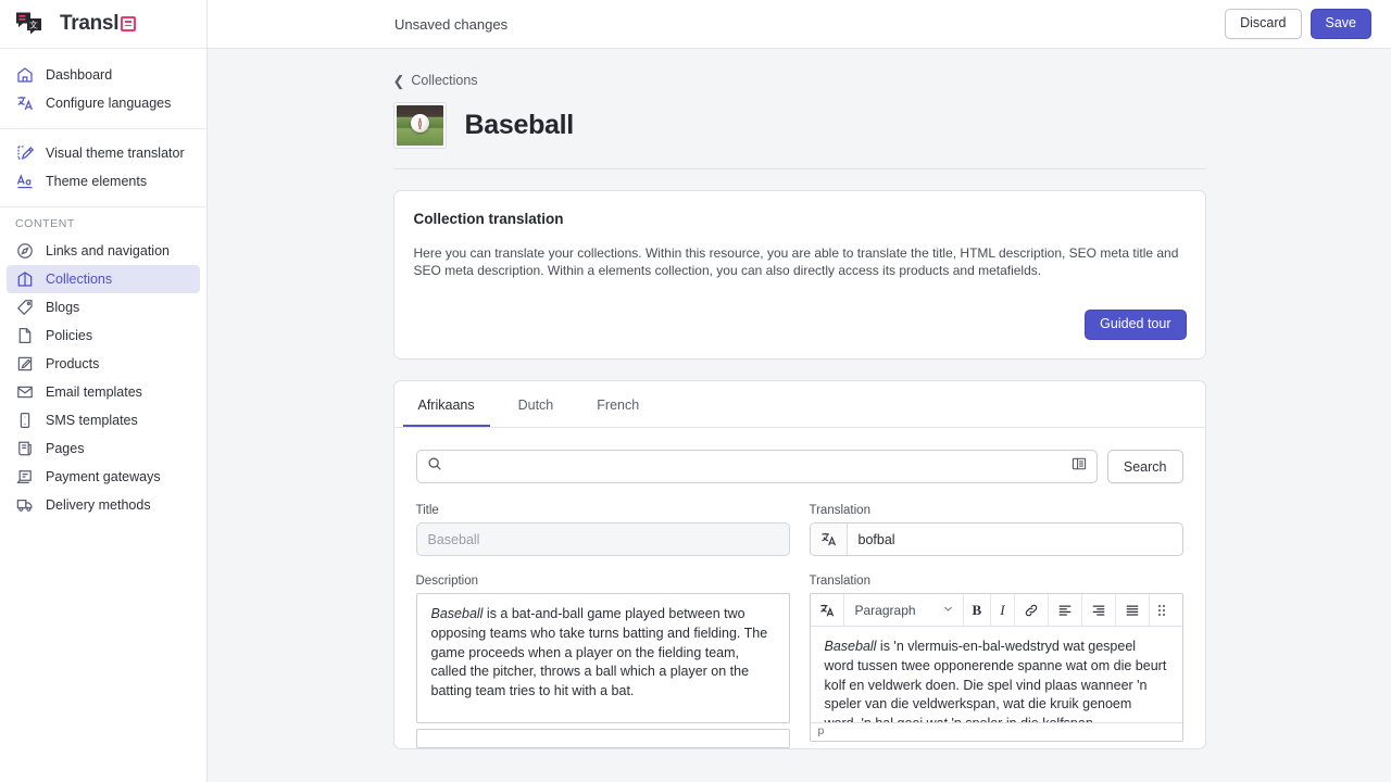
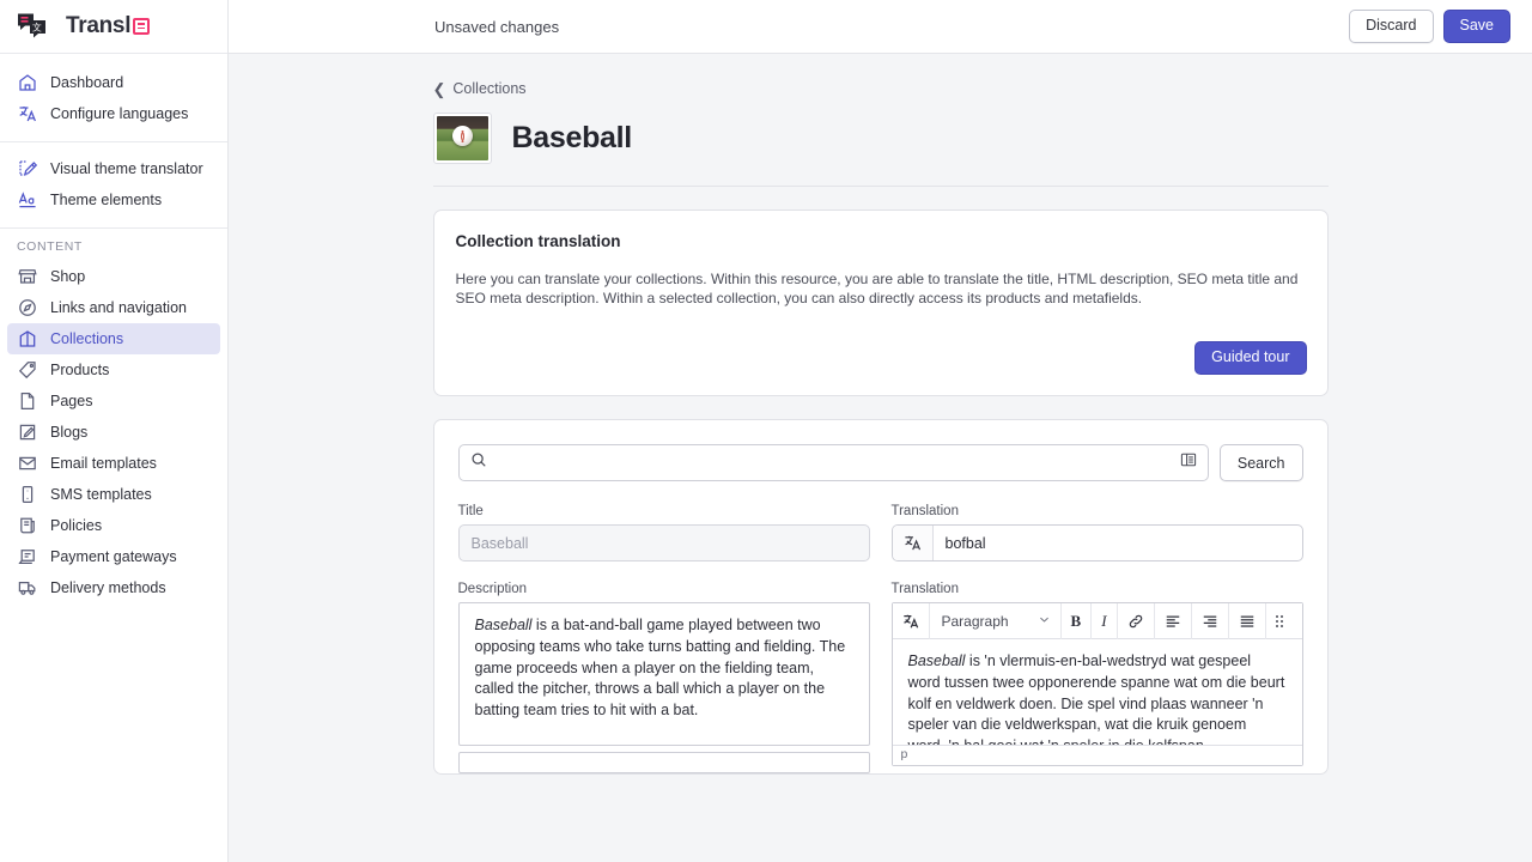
  文
  Transl
  Dashboard
  Configure languages
  Visual theme translator
  Theme elements
  CONTENT
+ Shop
  Links and navigation
  Collections
- Blogs
+ Products
- Policies
+ Pages
- Products
+ Blogs
  Email templates
  SMS templates
- Pages
+ Policies
  Payment gateways
  Delivery methods
  Unsaved changes
  Discard
  Save
  ❮
  Collections
  Baseball
  Collection translation
- Here you can translate your collections. Within this resource, you are able to translate the title, HTML description, SEO meta title and SEO meta description. Within a elements collection, you can also directly access its products and metafields.
+ Here you can translate your collections. Within this resource, you are able to translate the title, HTML description, SEO meta title and SEO meta description. Within a selected collection, you can also directly access its products and metafields.
  Guided tour
- Afrikaans
- Dutch
- French
  Search
  Title
  Baseball
  Translation
  bofbal
  Description
  Baseball is a bat-and-ball game played between two opposing teams who take turns batting and fielding. The game proceeds when a player on the fielding team, called the pitcher, throws a ball which a player on the batting team tries to hit with a bat.
  Translation
  Paragraph
  B
  I
  Baseball is 'n vlermuis-en-bal-wedstryd wat gespeel word tussen twee opponerende spanne wat om die beurt kolf en veldwerk doen. Die spel vind plaas wanneer 'n speler van die veldwerkspan, wat die kruik genoem
  p
